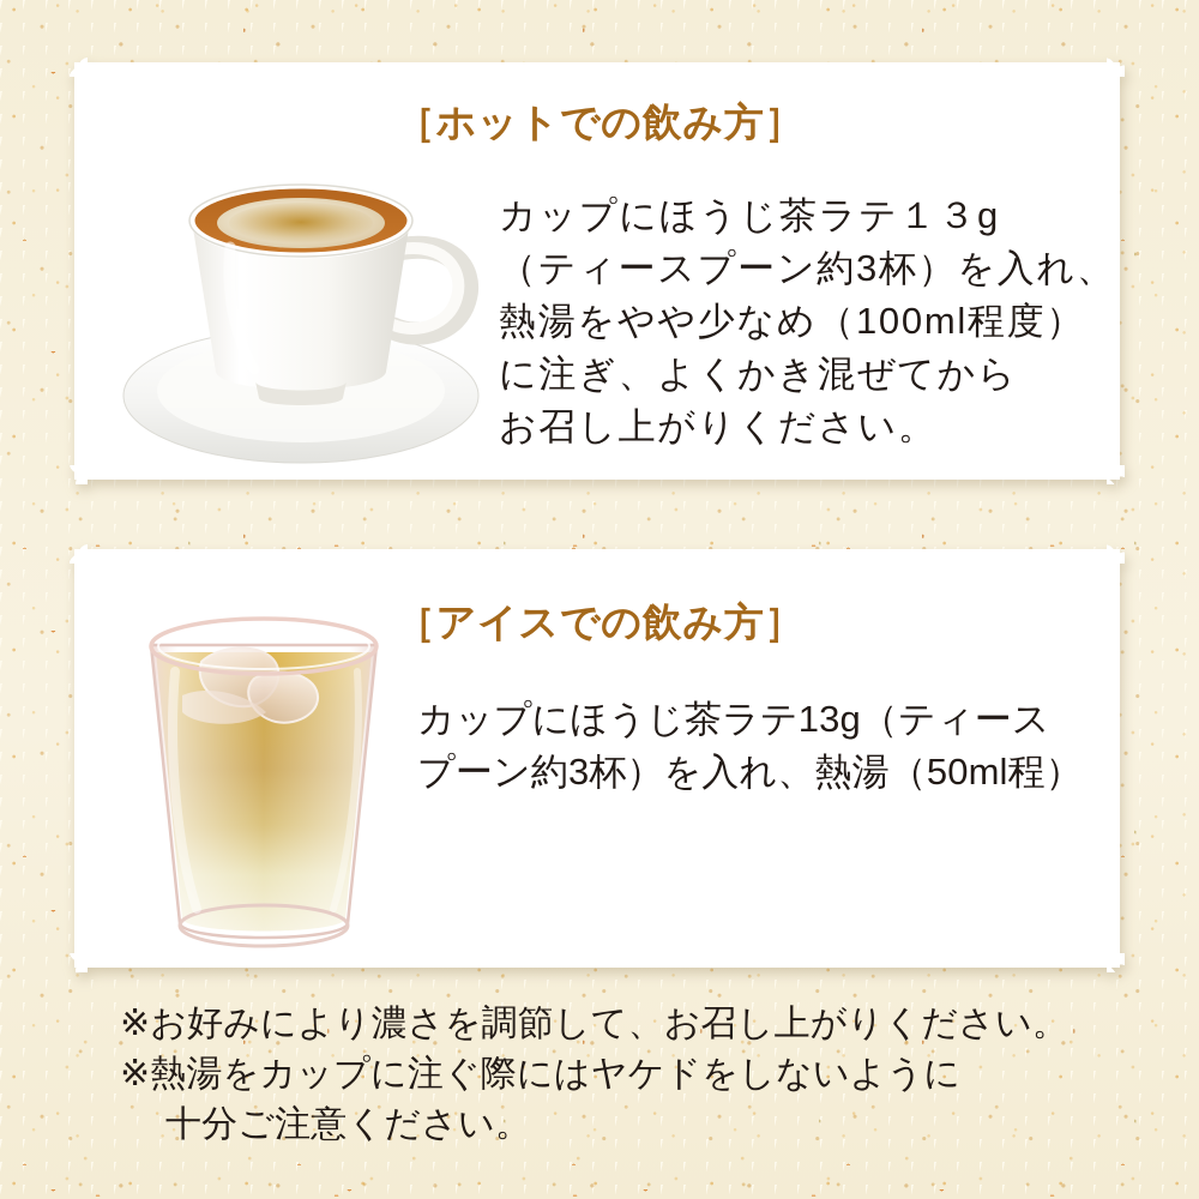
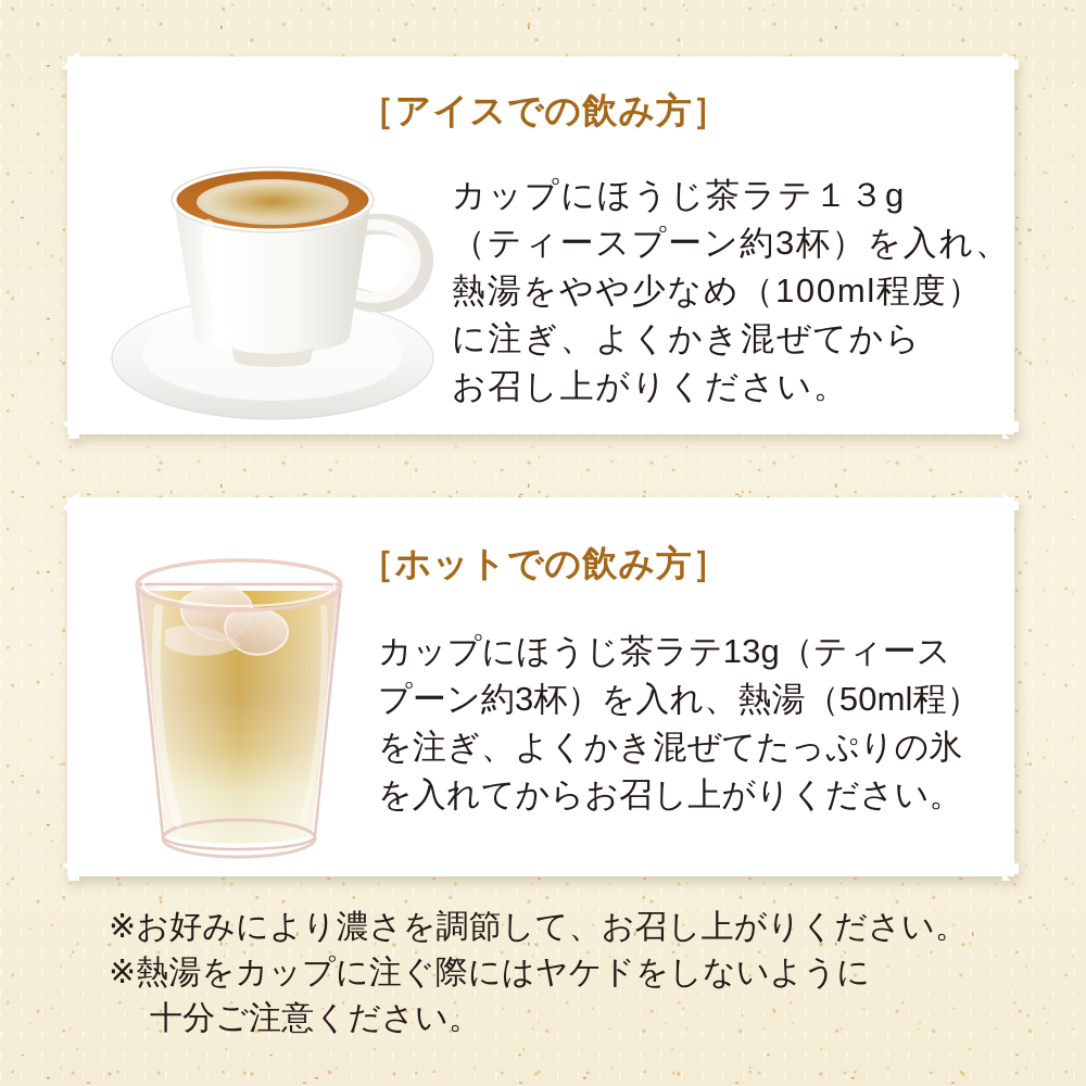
- ［ホットでの飲み方］
+ ［アイスでの飲み方］
  カップにほうじ茶ラテ１３g
  （ティースプーン約3杯）を入れ、
  熱湯をやや少なめ（100ml程度）
  に注ぎ、よくかき混ぜてから
  お召し上がりください。
- ［アイスでの飲み方］
+ ［ホットでの飲み方］
  カップにほうじ茶ラテ13g（ティース
  プーン約3杯）を入れ、熱湯（50ml程）
+ を注ぎ、よくかき混ぜてたっぷりの氷
+ を入れてからお召し上がりください。
  ※お好みにより濃さを調節して、お召し上がりください。
  ※熱湯をカップに注ぐ際にはヤケドをしないように
  十分ご注意ください。
